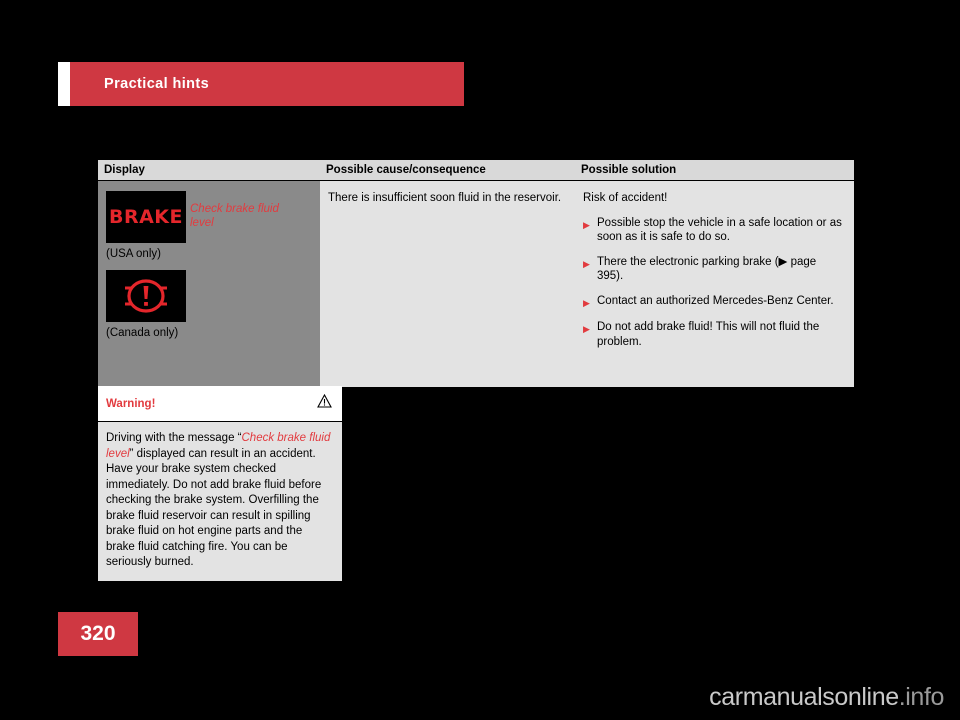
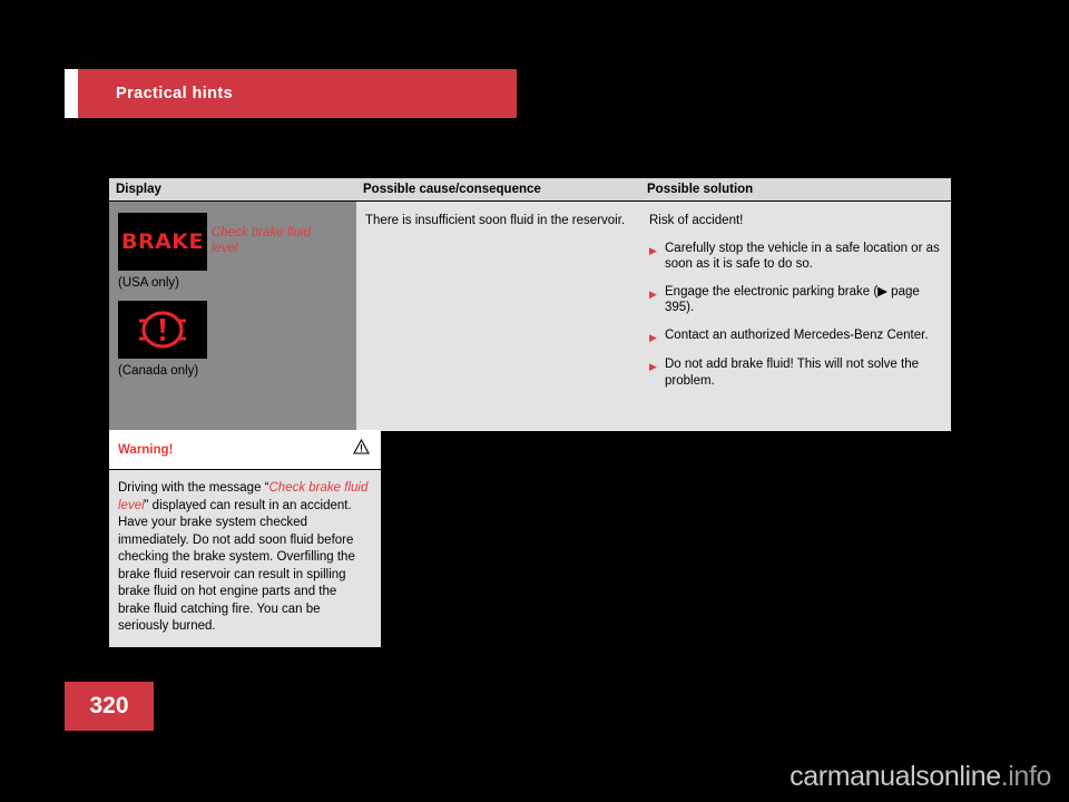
  Practical hints
  Display
  Possible cause/consequence
  Possible solution
  Check brake fluid level
  BRAKE
  (USA only)
  (Canada only)
  There is insufficient soon fluid in the reservoir.
  Risk of accident!
  ▶
- Possible stop the vehicle in a safe location or as soon as it is safe to do so.
+ Carefully stop the vehicle in a safe location or as soon as it is safe to do so.
  ▶
- There the electronic parking brake (▶ page 395).
+ Engage the electronic parking brake (▶ page 395).
  ▶
  Contact an authorized Mercedes-Benz Center.
  ▶
- Do not add brake fluid! This will not fluid the problem.
+ Do not add brake fluid! This will not solve the problem.
  Warning!
- Driving with the message “Check brake fluid level” displayed can result in an accident. Have your brake system checked immediately. Do not add brake fluid before checking the brake system. Overfilling the brake fluid reservoir can result in spilling brake fluid on hot engine parts and the brake fluid catching fire. You can be seriously burned.
+ Driving with the message “Check brake fluid level” displayed can result in an accident. Have your brake system checked immediately. Do not add soon fluid before checking the brake system. Overfilling the brake fluid reservoir can result in spilling brake fluid on hot engine parts and the brake fluid catching fire. You can be seriously burned.
  320
  carmanualsonline.info
